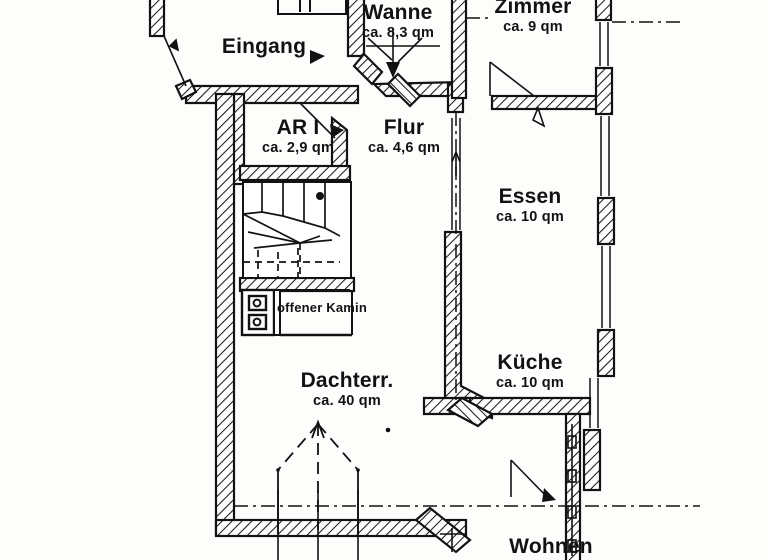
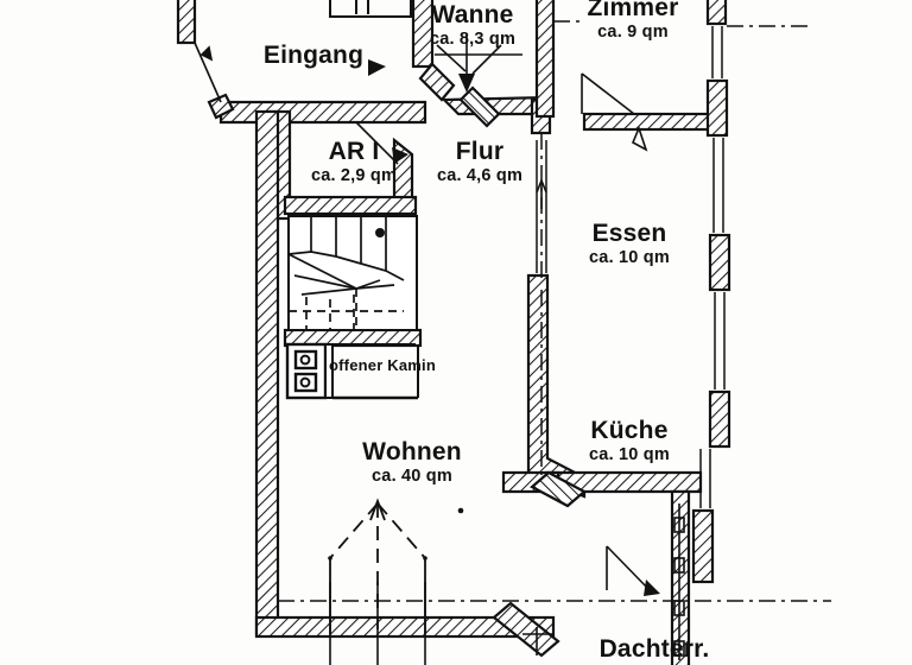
  Wanne
  ca. 8,3 qm
  Zimmer
  ca. 9 qm
  Eingang
  AR I
  ca. 2,9 qm
  Flur
  ca. 4,6 qm
  Essen
  ca. 10 qm
  Küche
  ca. 10 qm
- Dachterr.
+ Wohnen
  ca. 40 qm
- Wohnen
+ Dachterr.
  offener Kamin
